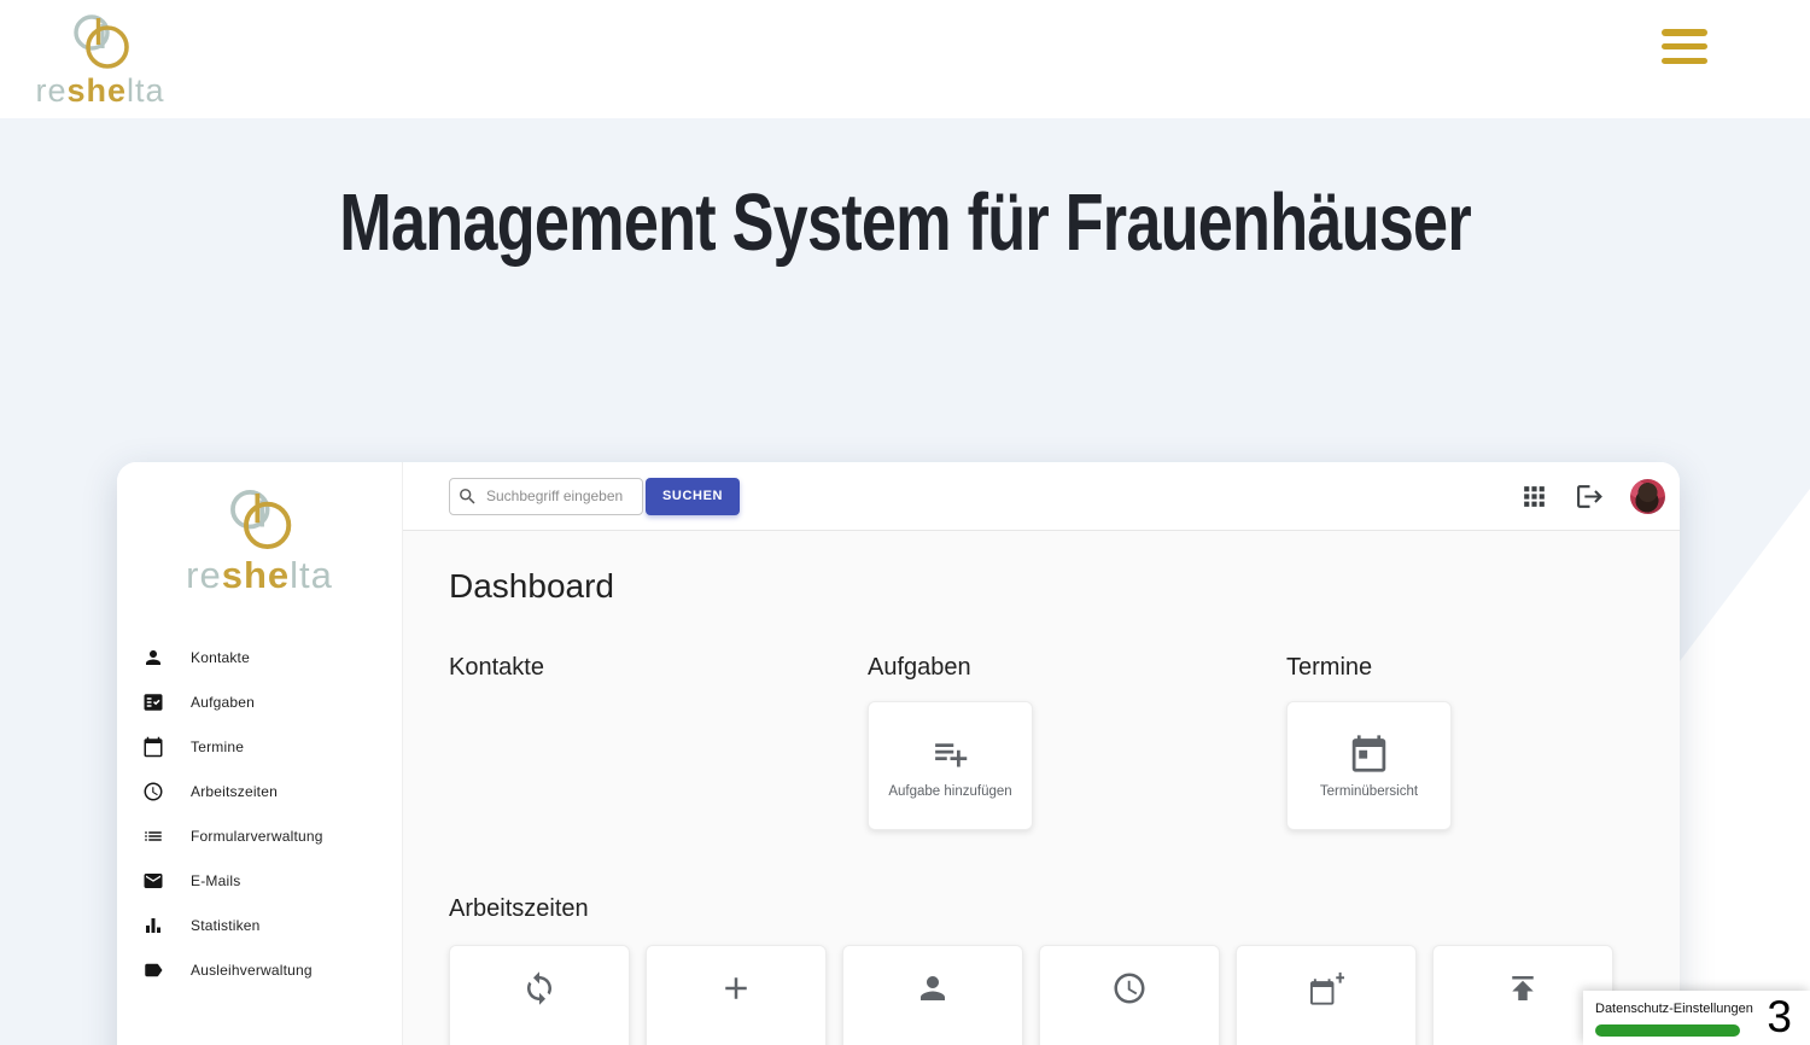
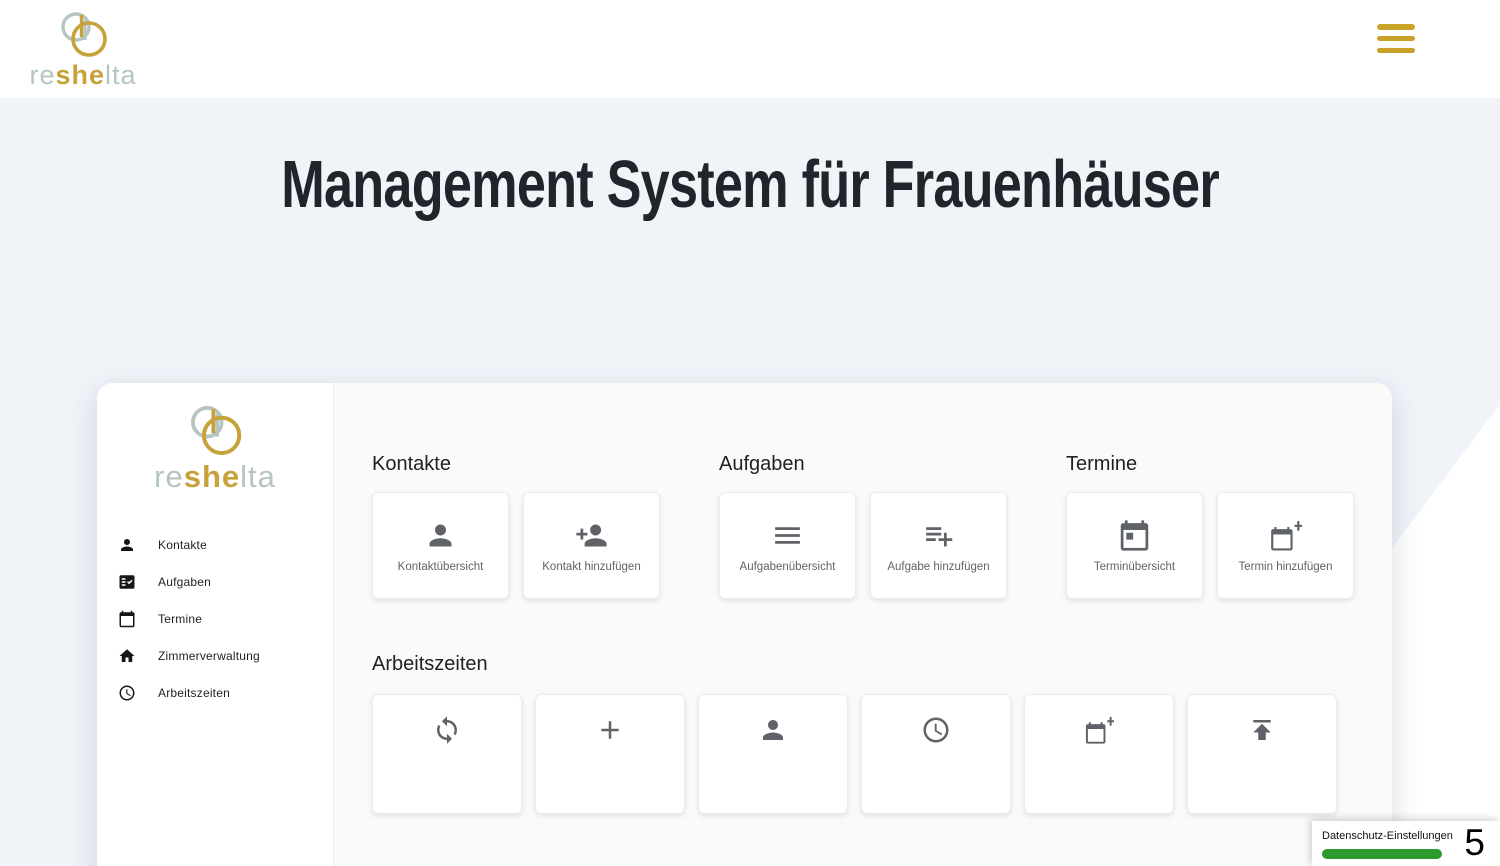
  reshelta
  Management System für Frauenhäuser
  reshelta
  Kontakte
  Aufgaben
  Termine
+ Zimmerverwaltung
  Arbeitszeiten
- Formularverwaltung
- E-Mails
- Statistiken
- Ausleihverwaltung
- Suchbegriff eingeben
- SUCHEN
- Dashboard
  Kontakte
+ Kontaktübersicht
+ Kontakt hinzufügen
  Aufgaben
+ Aufgabenübersicht
  Aufgabe hinzufügen
  Termine
  Terminübersicht
+ Termin hinzufügen
  Arbeitszeiten
  Datenschutz-Einstellungen
- 3
+ 5
